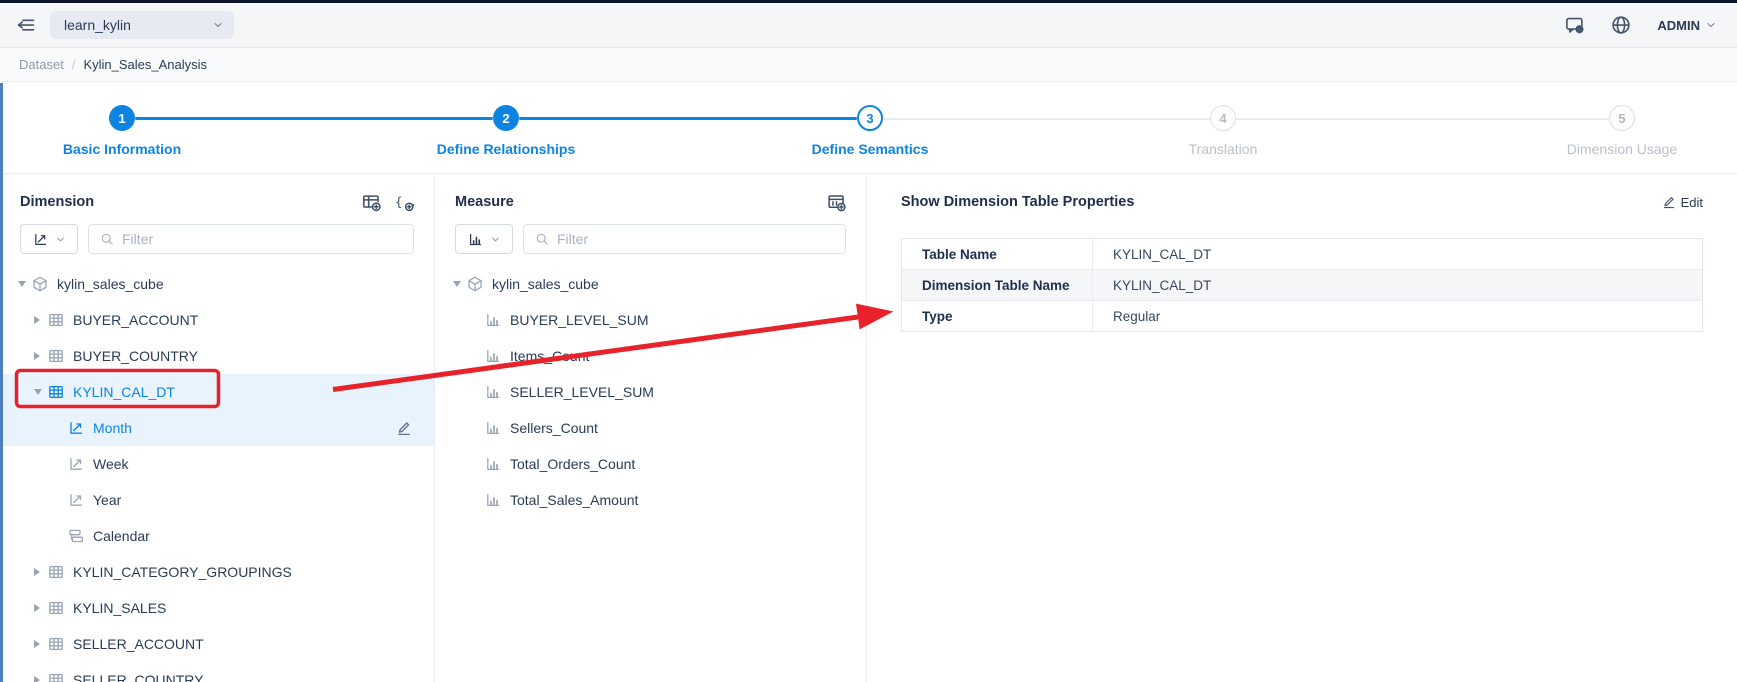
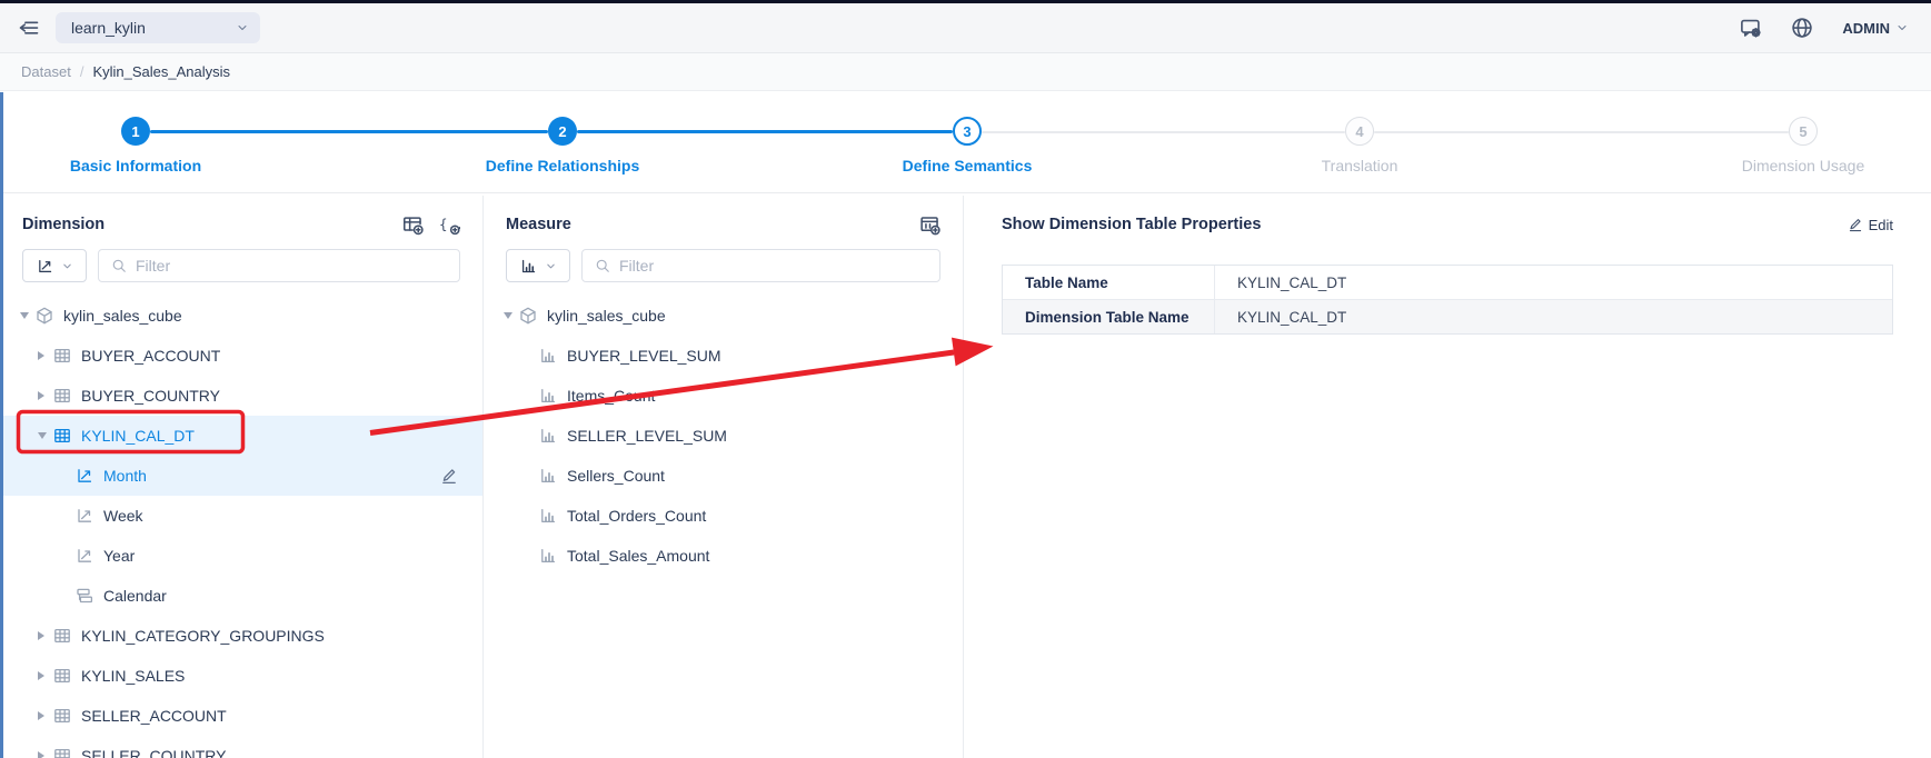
  learn_kylin
  ADMIN
  Dataset
  /
  Kylin_Sales_Analysis
  1
  Basic Information
  2
  Define Relationships
  3
  Define Semantics
  4
  Translation
  5
  Dimension Usage
  Dimension
  {..
  Filter
  kylin_sales_cube
  BUYER_ACCOUNT
  BUYER_COUNTRY
  KYLIN_CAL_DT
  Month
  Week
  Year
  Calendar
  KYLIN_CATEGORY_GROUPINGS
  KYLIN_SALES
  SELLER_ACCOUNT
  SELLER_COUNTRY
  Measure
  Filter
  kylin_sales_cube
  BUYER_LEVEL_SUM
  SELLER_LEVEL_SUM
  Sellers_Count
  Total_Orders_Count
  Total_Sales_Amount
  Show Dimension Table Properties
  Edit
  Table Name
  KYLIN_CAL_DT
  Dimension Table Name
  KYLIN_CAL_DT
- Type
- Regular
